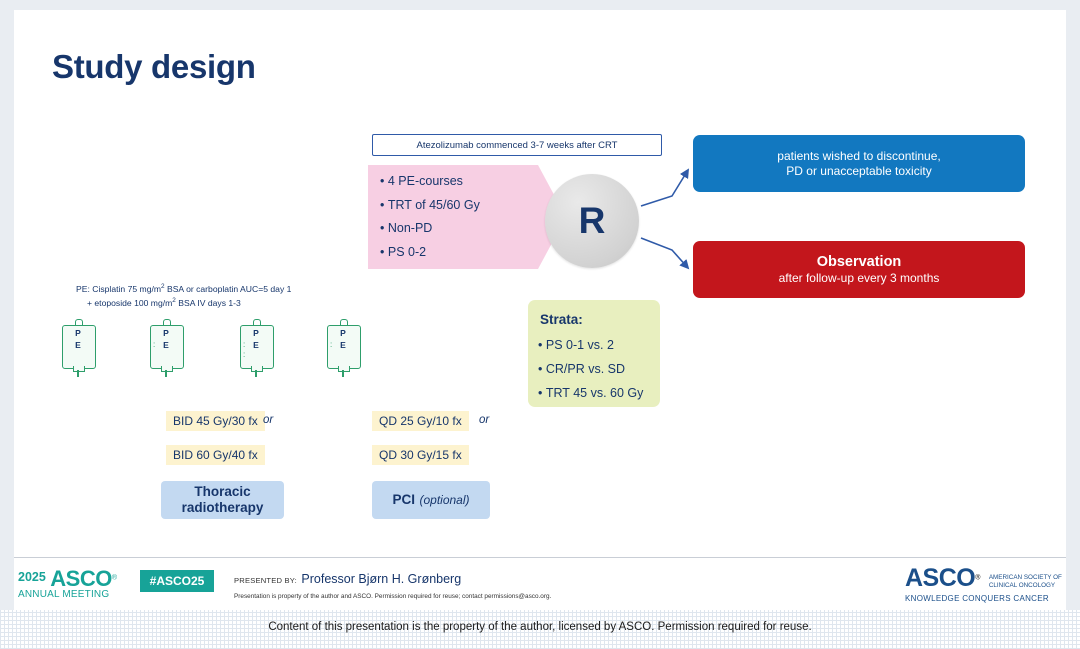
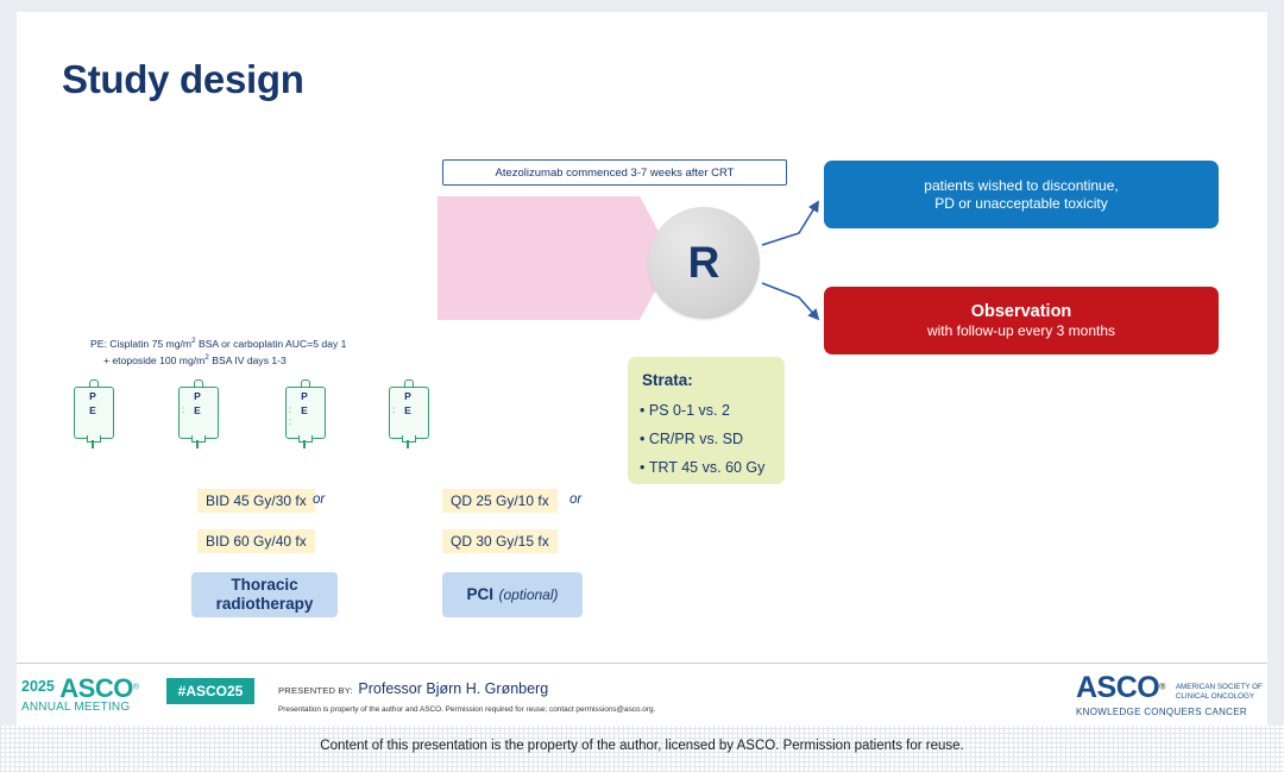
  Study design
  Atezolizumab commenced 3-7 weeks after CRT
- • 4 PE-courses
- • TRT of 45/60 Gy
- • Non-PD
- • PS 0-2
  R
  patients wished to discontinue,
  PD or unacceptable toxicity
  Observation
- after follow-up every 3 months
+ with follow-up every 3 months
  Strata:
  • PS 0-1 vs. 2
  • CR/PR vs. SD
  • TRT 45 vs. 60 Gy
  PE: Cisplatin 75 mg/m BSA or carboplatin AUC=5 day 1
  + etoposide 100 mg/m BSA IV days 1-3
  P
  E
  :
  P
  E
  :
  :
  P
  E
  :
  P
  E
  BID 45 Gy/30 fx
  or
  BID 60 Gy/40 fx
  QD 25 Gy/10 fx
  or
  QD 30 Gy/15 fx
  Thoracic
  radiotherapy
  PCI (optional)
  2025 ASCO
  ANNUAL MEETING
  #ASCO25
  PRESENTED BY: Professor Bjørn H. Grønberg
  ASCO
  KNOWLEDGE CONQUERS CANCER
- Content of this presentation is the property of the author, licensed by ASCO. Permission required for reuse.
+ Content of this presentation is the property of the author, licensed by ASCO. Permission patients for reuse.
